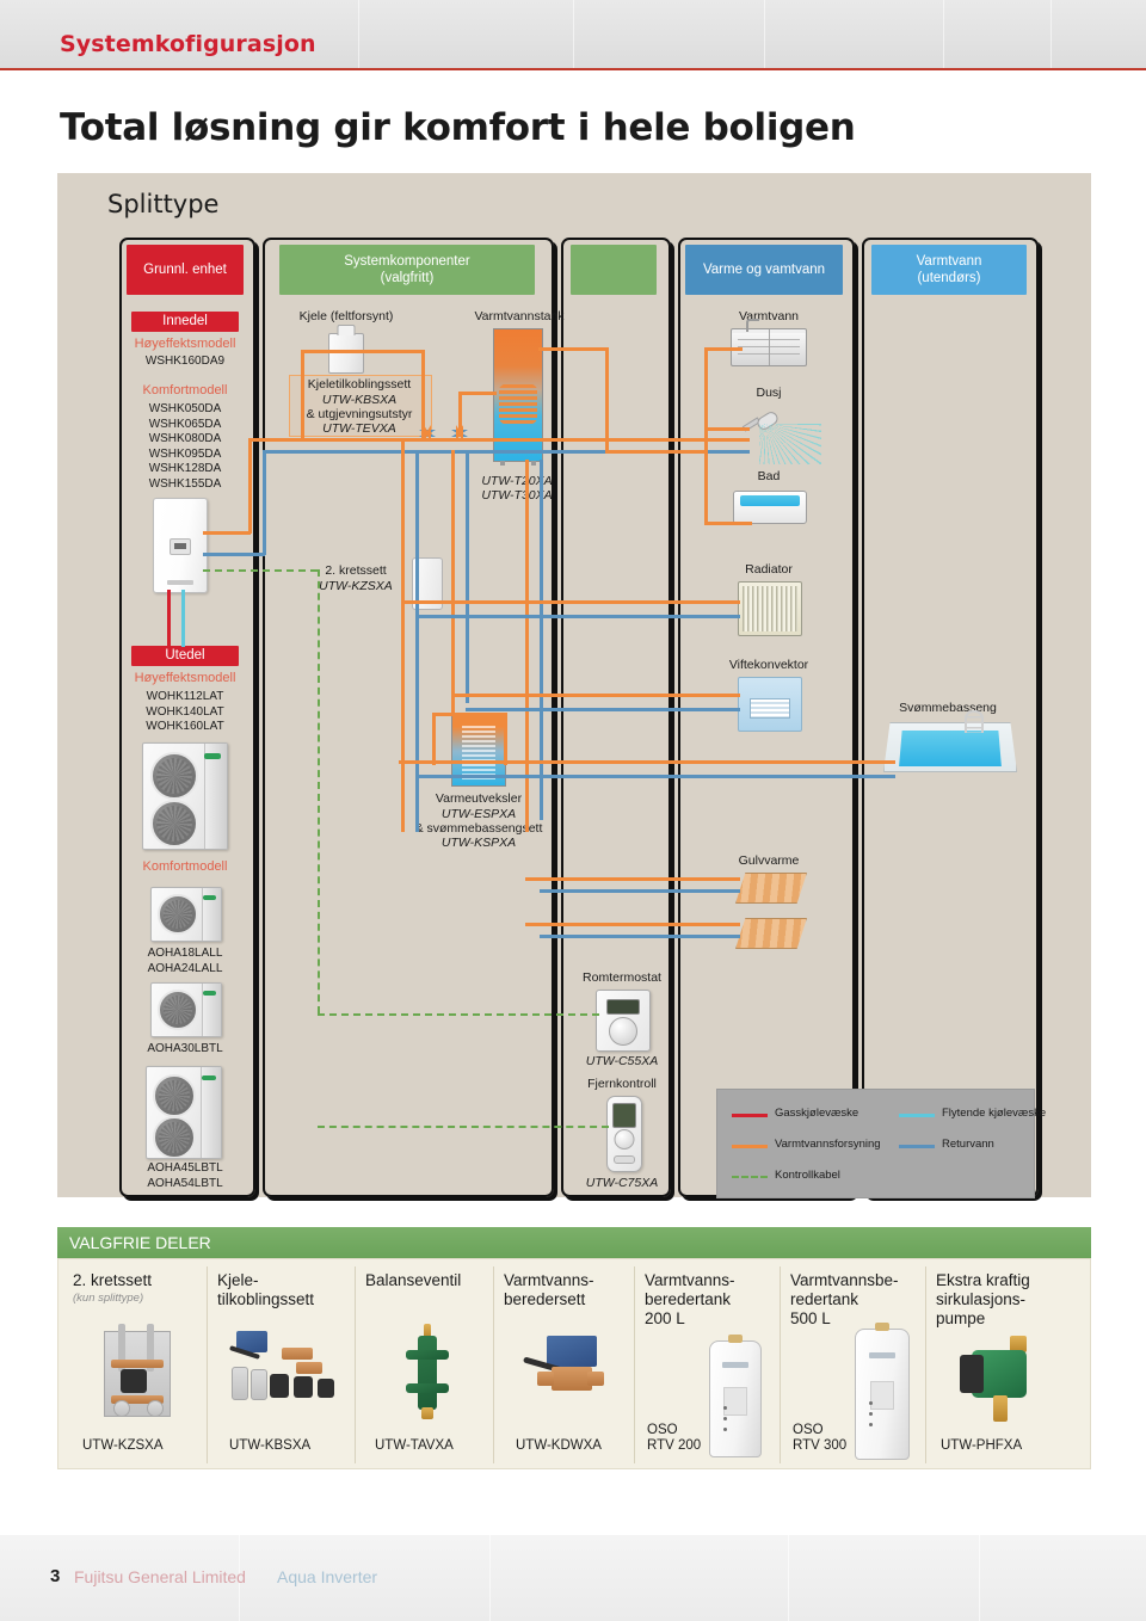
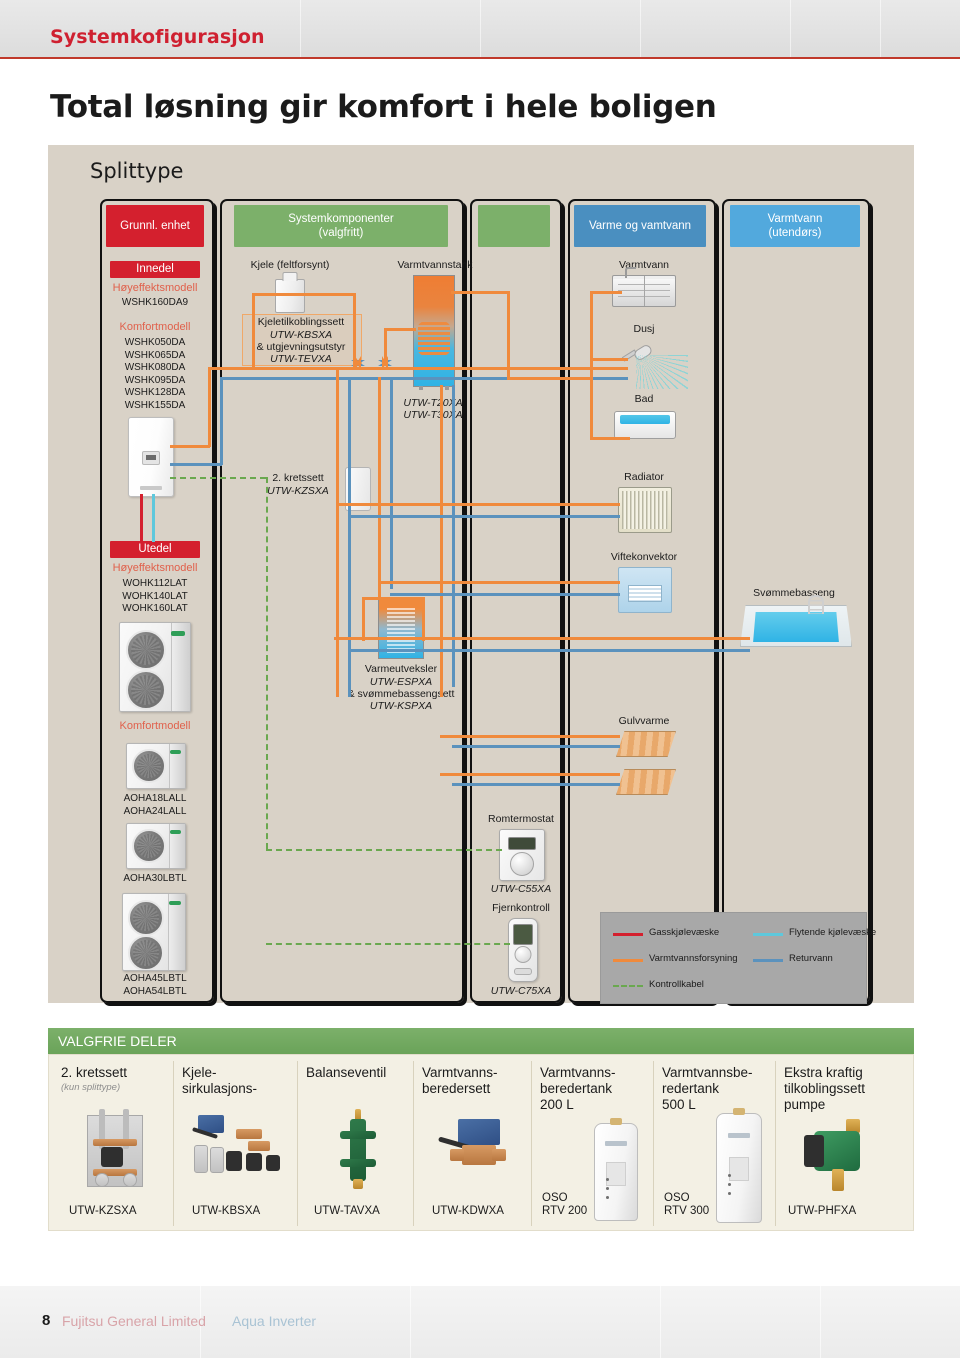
  Systemkofigurasjon
  Total løsning gir komfort i hele boligen
  Splittype
  Grunnl. enhet
  Systemkomponenter
  (valgfritt)
  Varme og vamtvann
  Varmtvann
  (utendørs)
  Innedel
  Høyeffektsmodell
  WSHK160DA9
  Komfortmodell
  WSHK050DA
  WSHK065DA
  WSHK080DA
  WSHK095DA
  WSHK128DA
  WSHK155DA
  Utedel
  Høyeffektsmodell
  WOHK112LAT
  WOHK140LAT
  WOHK160LAT
  Komfortmodell
  AOHA18LALL
  AOHA24LALL
  AOHA30LBTL
  AOHA45LBTL
  AOHA54LBTL
  Kjele (feltforsynt)
  Kjeletilkoblingssett
  UTW-KBSXA
  & utgjevningsutstyr
  UTW-TEVXA
  Varmtvannstank
  UTW-T0A
  UTW-T0A
  2. kretssett
  UTW-KZSXA
  Varmeutveksler
  UTW-ESPXA
  & svømmebassengett
  UTW-KSPXA
  Romtermostat
  UTW-C55XA
  Fjernkontroll
  UTW-C75XA
  Varmtvann
  Dusj
  Bad
  Radiator
  Viftekonvektor
  Gulvvarme
  Svømmebasseng
  Gasskjølevæske
  Flytende kjølevæske
  Varmtvannsforsyning
  Returvann
  Kontrollkabel
  VALGFRIE DELER
  2. kretssett
  (kun splittype)
  UTW-KZSXA
  Kjele-
- tilkoblingssett
+ sirkulasjons-
  UTW-KBSXA
  Balanseventil
  UTW-TAVXA
  Varmtvanns-
  beredersett
  UTW-KDWXA
  Varmtvanns-
  beredertank
  200 L
  OSO
  RTV 200
  Varmtvannsbe-
  redertank
  500 L
  OSO
  RTV 300
  Ekstra kraftig
- sirkulasjons-
+ tilkoblingssett
  pumpe
  UTW-PHFXA
- 3
+ 8
  Fujitsu General Limited
  Aqua Inverter
